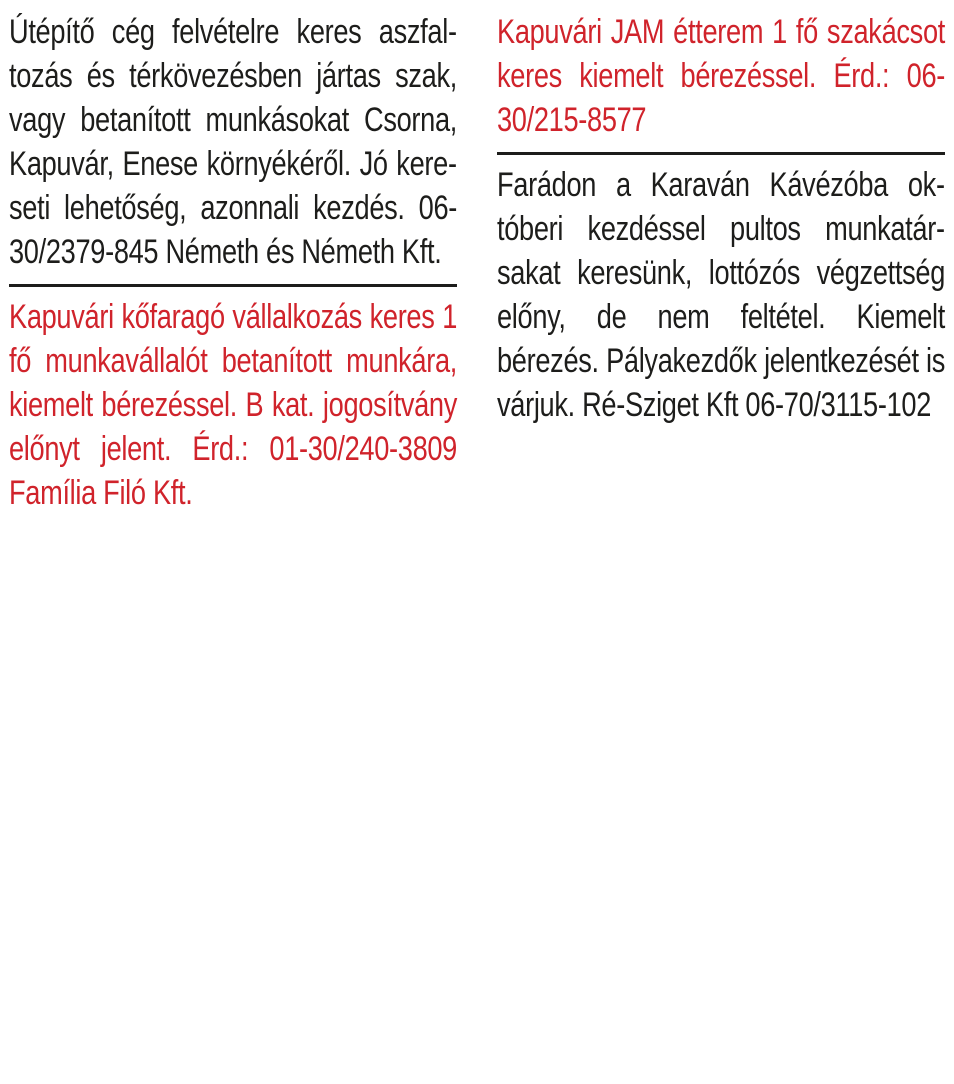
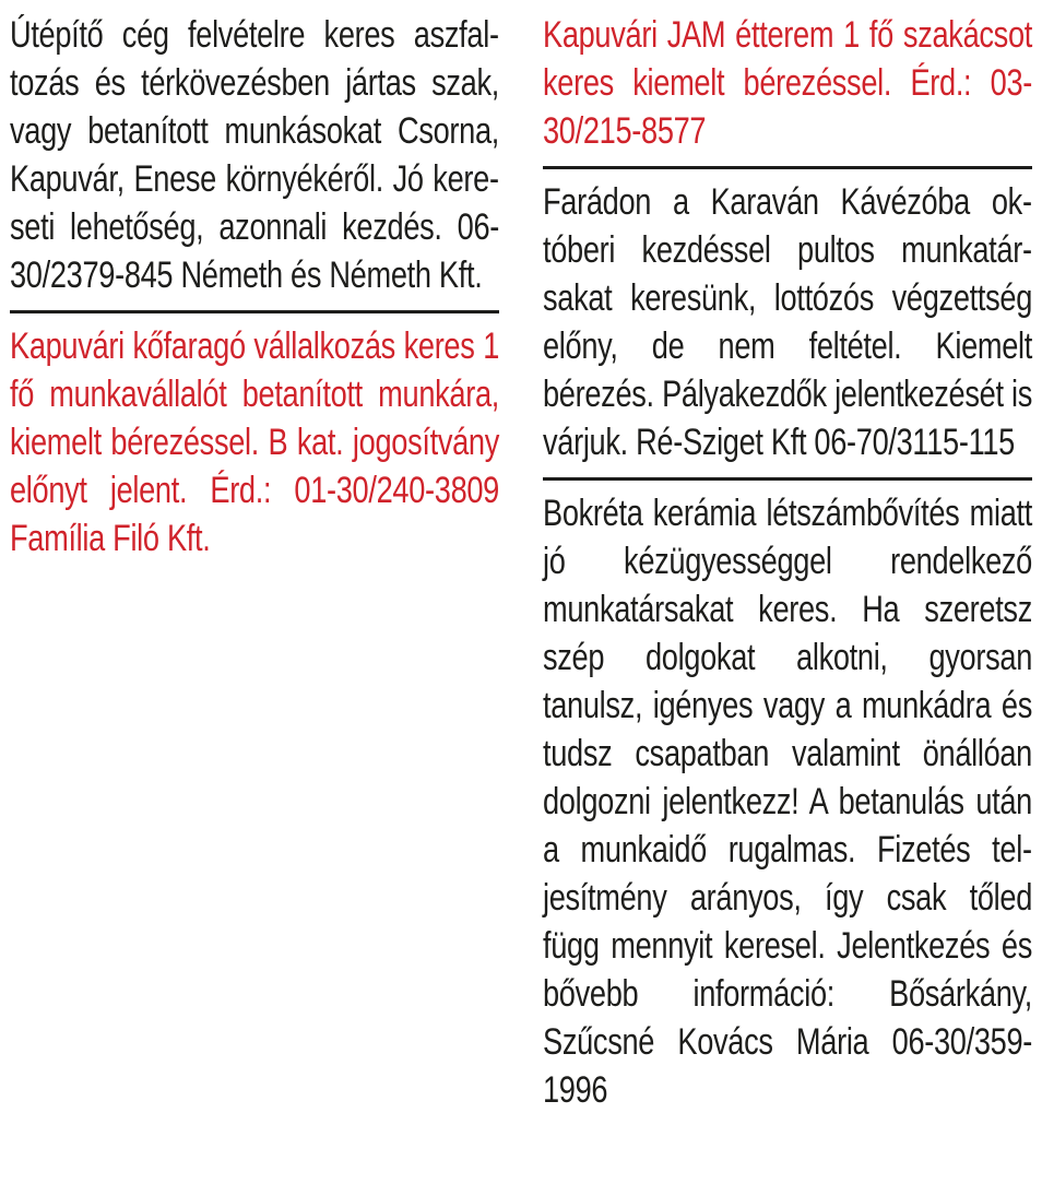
  Útépítő cég felvételre keres aszfal­tozás és térkövezésben jártas szak, vagy betanított munkásokat Csorna, Kapuvár, Enese környékéről. Jó kere­seti lehetőség, azonnali kezdés. 06-30/2379-845 Németh és Németh Kft.
  Kapuvári kőfaragó vállalkozás keres 1 fő munkavállalót betanított munkára, kiemelt bérezéssel. B kat. jogosítvány előnyt jelent. Érd.: 01-30/240-3809 Família Filó Kft.
- Kapuvári JAM étterem 1 fő szakácsot keres kiemelt bérezéssel. Érd.: 06-30/215-8577
+ Kapuvári JAM étterem 1 fő szakácsot keres kiemelt bérezéssel. Érd.: 03-30/215-8577
- Farádon a Karaván Kávézóba ok­tóberi kezdéssel pultos munkatár­sakat keresünk, lottózós végzettség előny, de nem feltétel. Kiemelt bérezés. Pályakezdők jelentkezését is várjuk. Ré-Sziget Kft 06-70/3115-102
+ Farádon a Karaván Kávézóba ok­tóberi kezdéssel pultos munkatár­sakat keresünk, lottózós végzettség előny, de nem feltétel. Kiemelt bérezés. Pályakezdők jelentkezését is várjuk. Ré-Sziget Kft 06-70/3115-115
+ Bokréta kerámia létszámbővítés miatt jó kézügyességgel rendelkező munkatársakat keres. Ha szeretsz szép dolgokat alkotni, gyorsan tanulsz, igényes vagy a munkádra és tudsz csapatban valamint önállóan dolgozni jelentkezz! A betanulás után a munkaidő rugalmas. Fizetés tel­jesítmény arányos, így csak tőled függ mennyit keresel. Jelentkezés és bővebb információ: Bősárkány, Szűcsné Kovács Mária 06-30/359-1996
